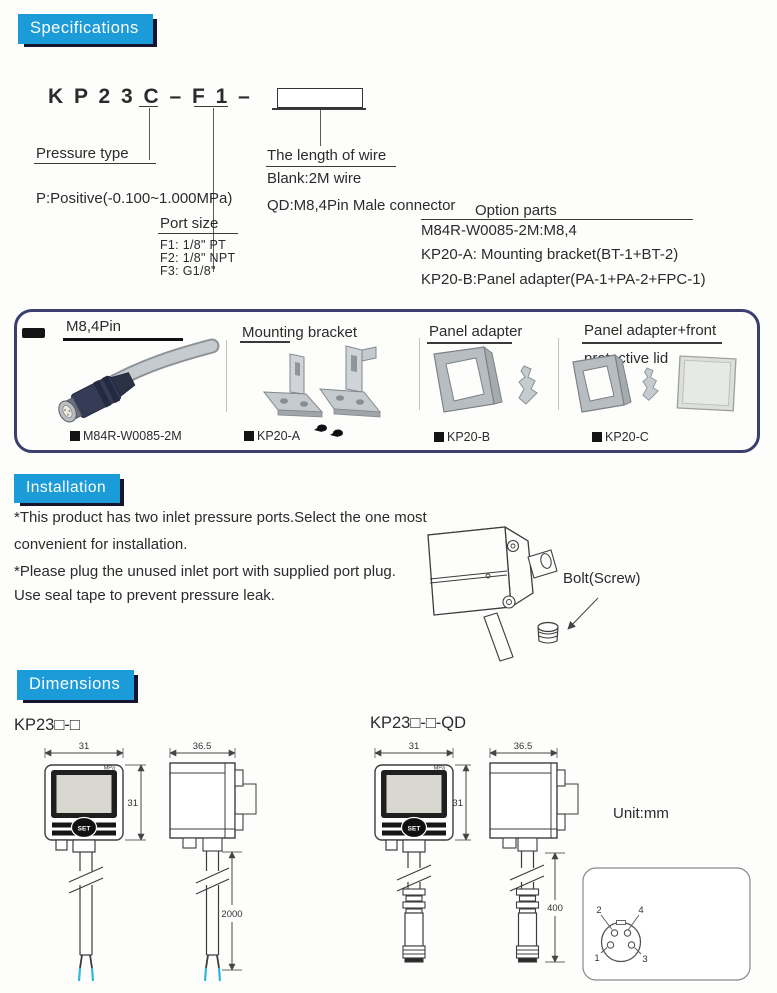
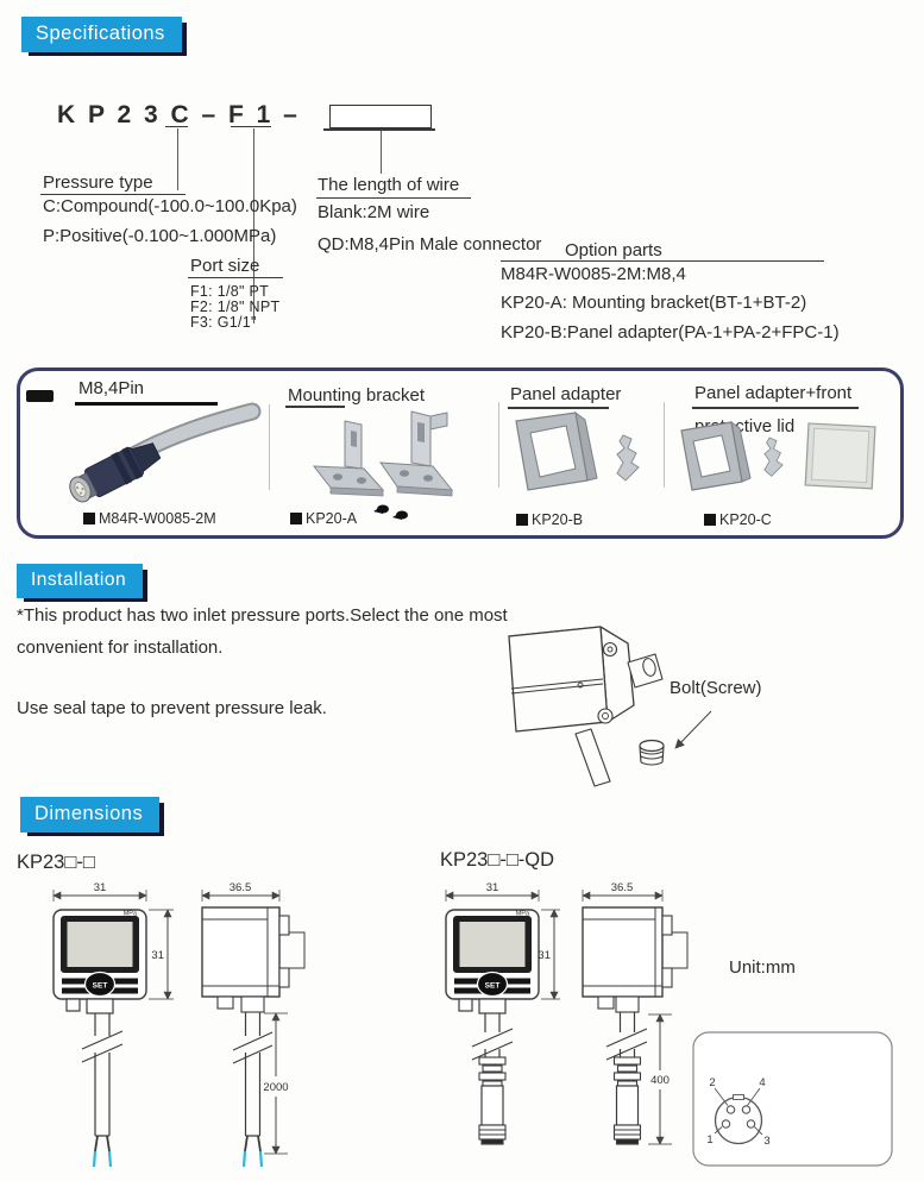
  Specifications
  K P 2 3 C – F 1 –
  Pressure type
+ C:Compound(-100.0~100.0Kpa)
  P:Positive(-0.100~1.000MPa)
  Port size
  F1: 1/8" PT
  F2: 1/8" NPT
- F3: G1/8"
+ F3: G1/1"
  The length of wire
  Blank:2M wire
  QD:M8,4Pin Male connector
  Option parts
  M84R-W0085-2M:M8,4
  KP20-A: Mounting bracket(BT-1+BT-2)
  KP20-B:Panel adapter(PA-1+PA-2+FPC-1)
  M8,4Pin
  Mounting bracket
  Panel adapter
  Panel adapter+front
  M84R-W0085-2M
  KP20-A
  KP20-B
  KP20-C
  Installation
  *This product has two inlet pressure ports.Select the one most
  convenient for installation.
- *Please plug the unused inlet port with supplied port plug.
  Use seal tape to prevent pressure leak.
  Bolt(Screw)
  Dimensions
  KP23□-□
  KP23□-□-QD
  Unit:mm
  31
  31
  36.5
  2000
  31
  31
  36.5
  400
  2
  4
  1
  3
